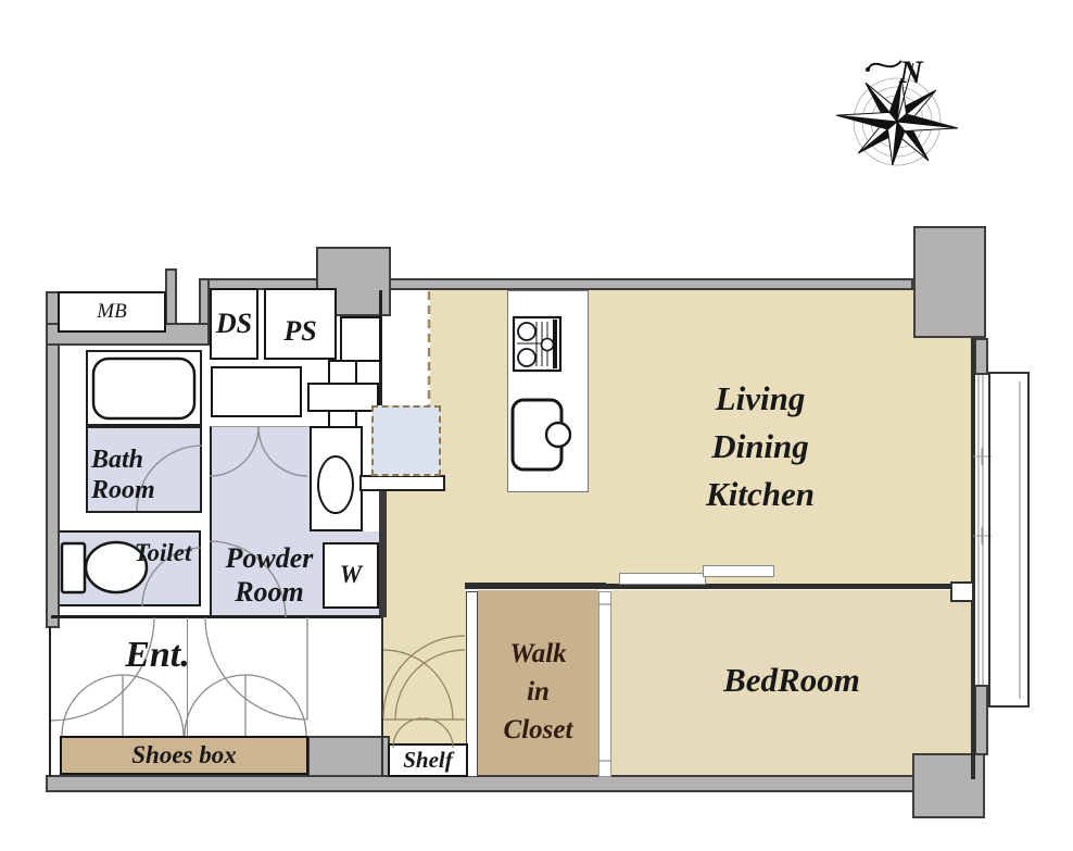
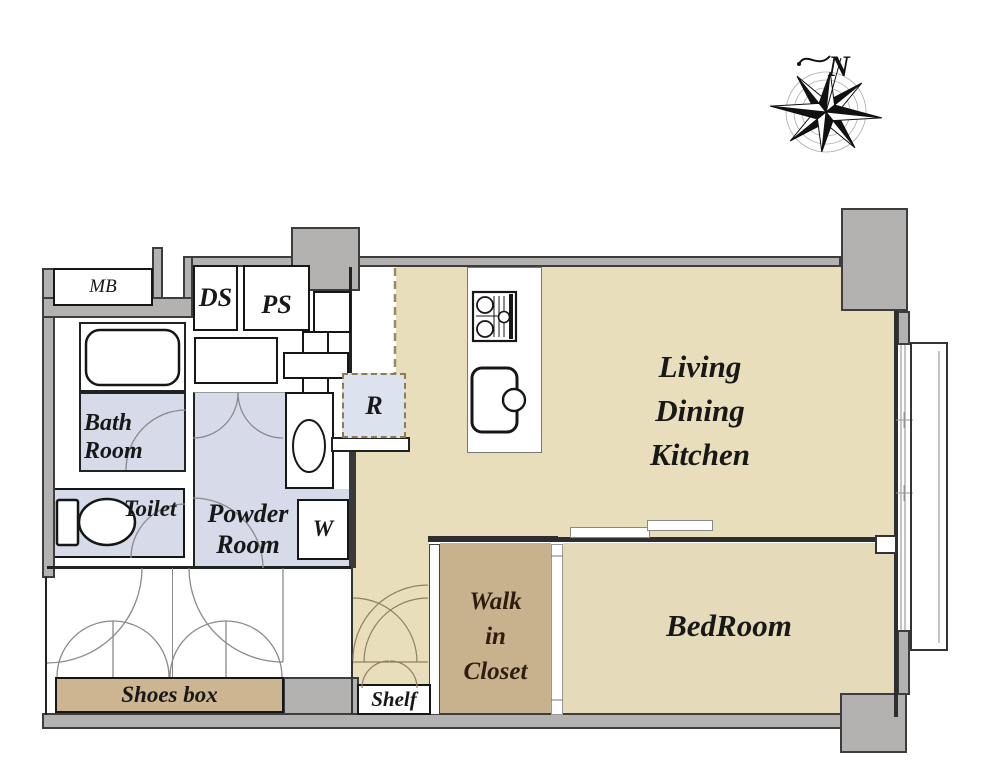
  N
  Living
  Dining
  Kitchen
  BedRoom
  Walk
  in
  Closet
- Ent.
  Powder
  Room
  Bath
  Room
  Toilet
  Shoes box
  Shelf
  MB
  DS
  PS
+ R
  W
